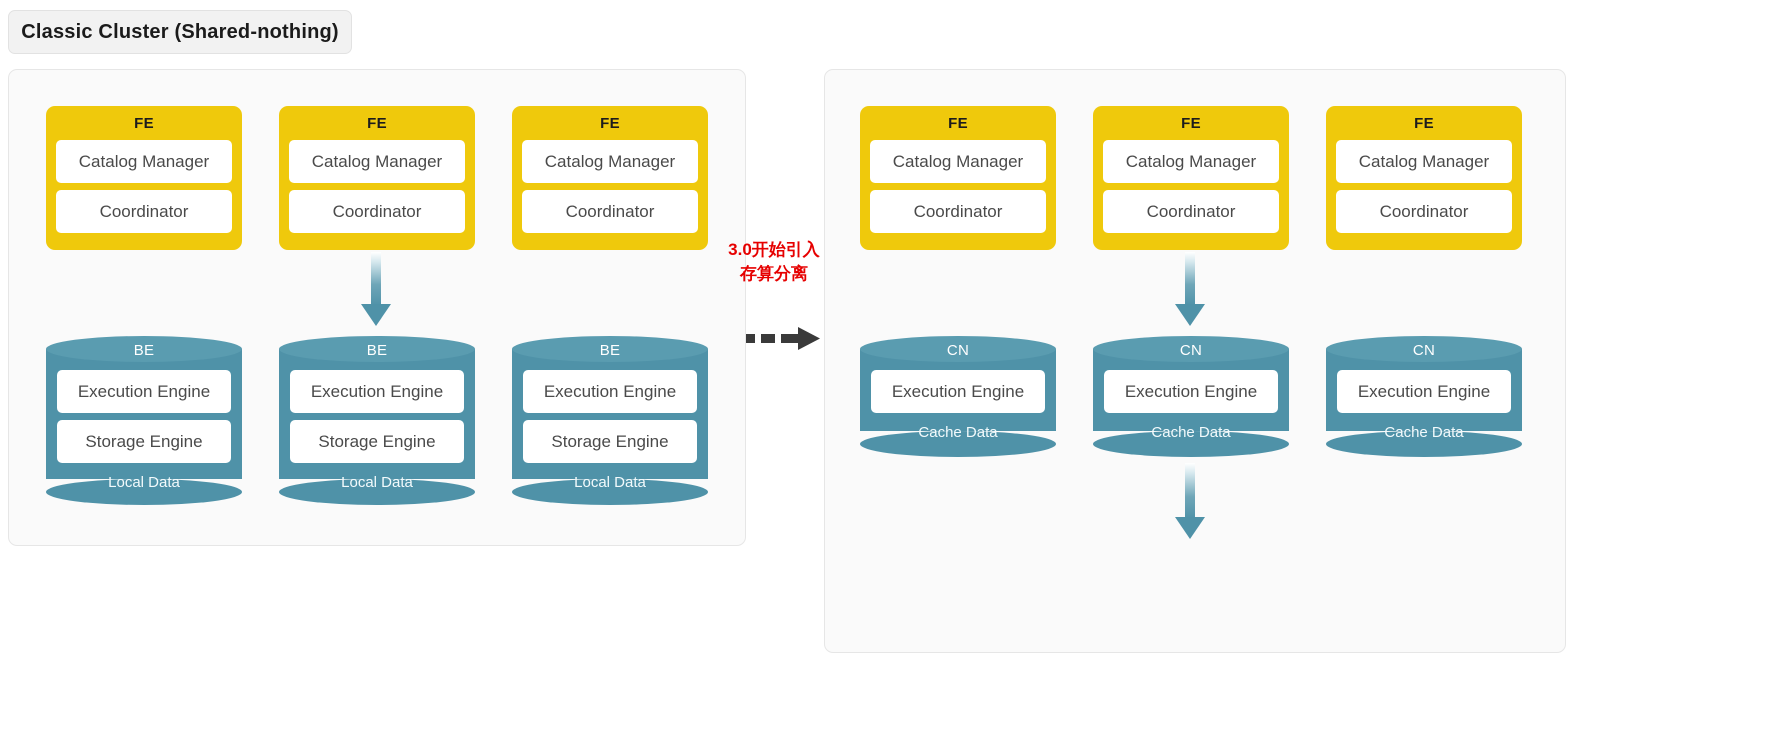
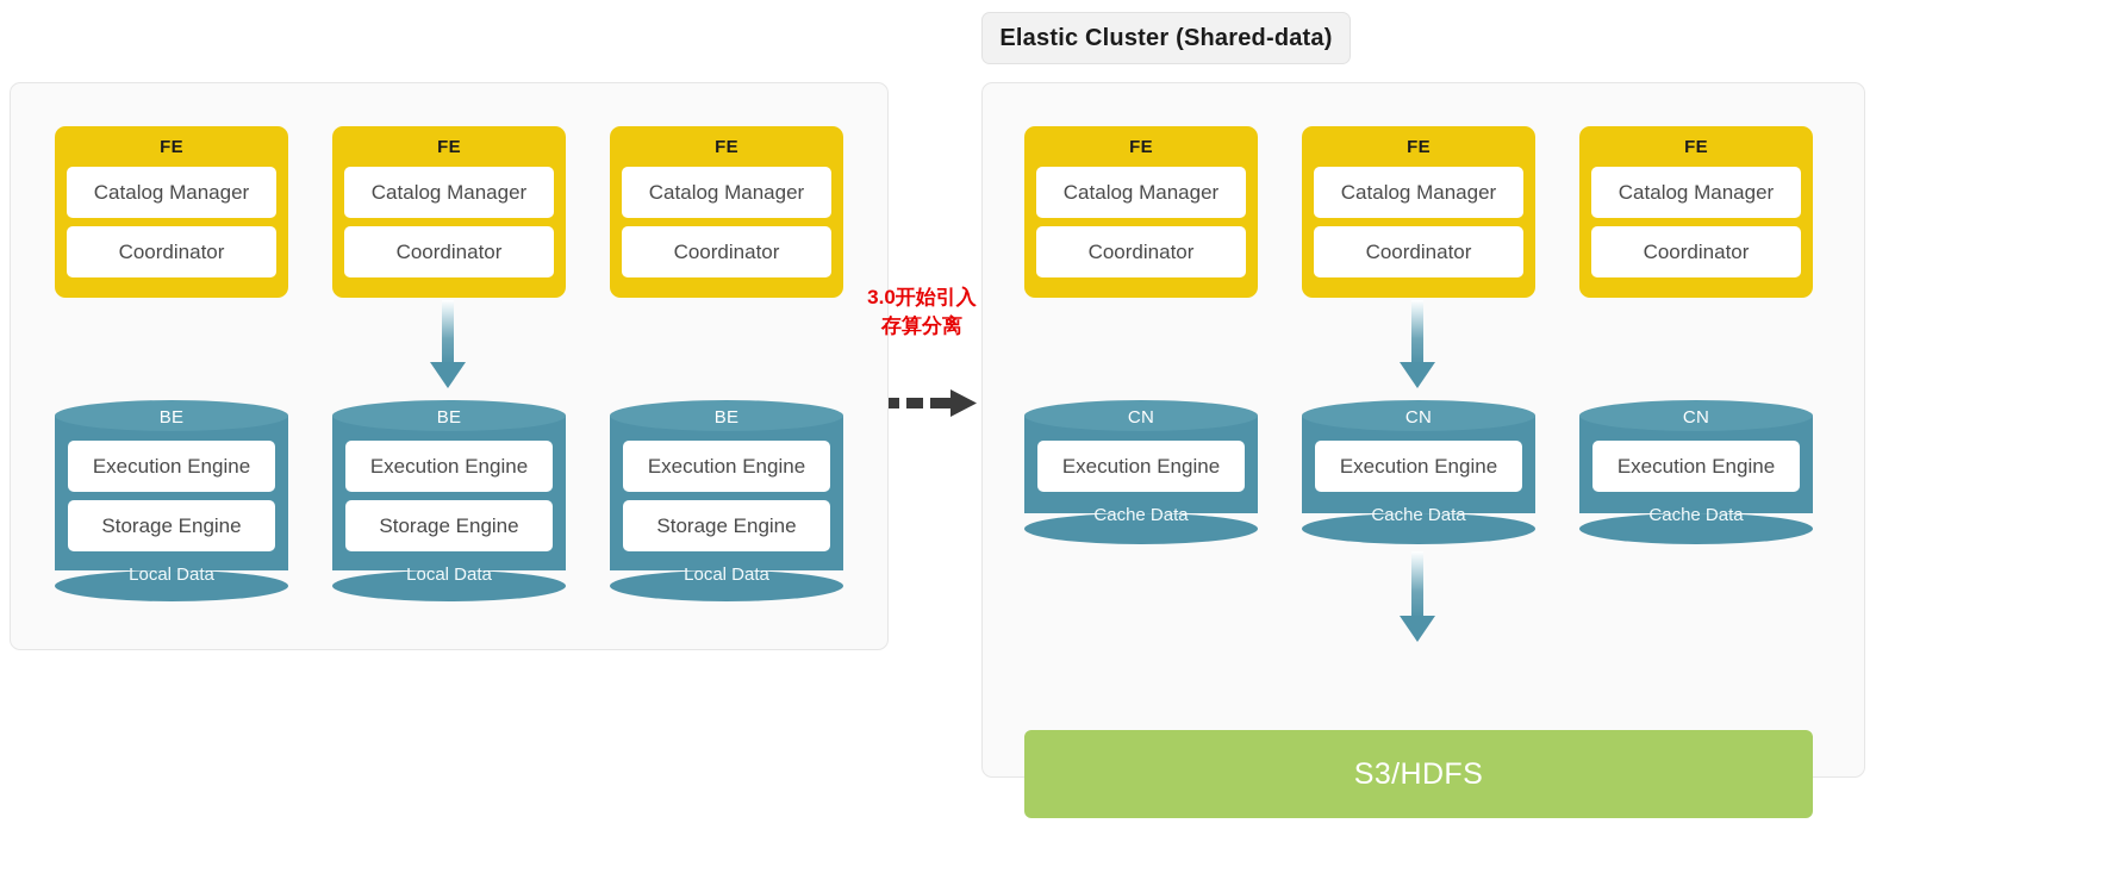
- Classic Cluster (Shared-nothing)
  FE
  Catalog Manager
  Coordinator
  FE
  Catalog Manager
  Coordinator
  FE
  Catalog Manager
  Coordinator
  BE
  Execution Engine
  Storage Engine
  Local Data
  BE
  Execution Engine
  Storage Engine
  Local Data
  BE
  Execution Engine
  Storage Engine
  Local Data
  3.0开始引入
  存算分离
+ Elastic Cluster (Shared-data)
  FE
  Catalog Manager
  Coordinator
  FE
  Catalog Manager
  Coordinator
  FE
  Catalog Manager
  Coordinator
  CN
  Execution Engine
  Cache Data
  CN
  Execution Engine
  Cache Data
  CN
  Execution Engine
  Cache Data
+ S3/HDFS
